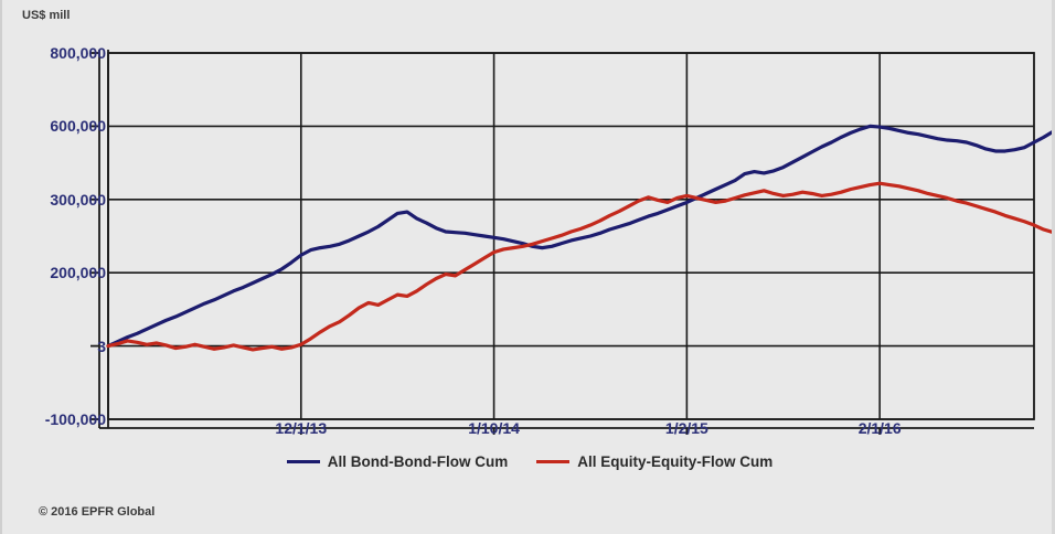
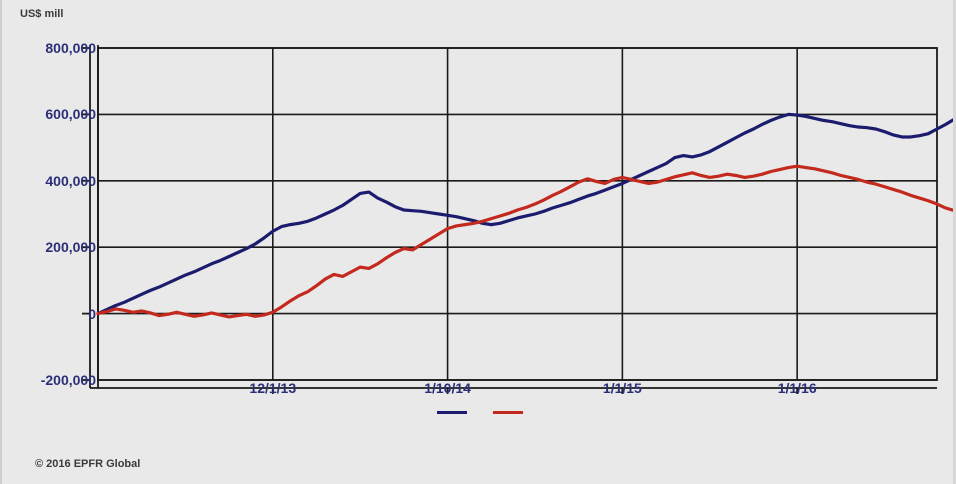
  US$ mill
  800,000
  600,000
- 300,000
+ 400,000
  200,000
- 3
+ 0
- -100,000
+ -200,000
  12/1/13
  1/10/14
- 1/2/15
+ 1/1/15
- 2/1/16
+ 1/1/16
- All Bond-Bond-Flow Cum
- All Equity-Equity-Flow Cum
  © 2016 EPFR Global
